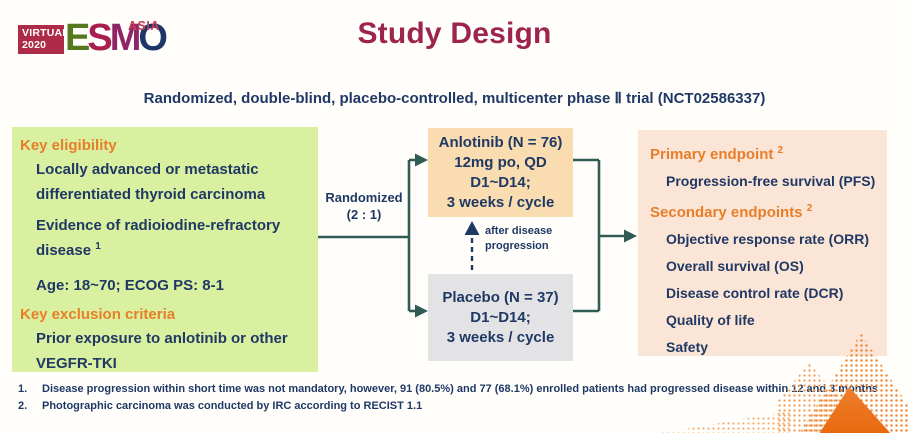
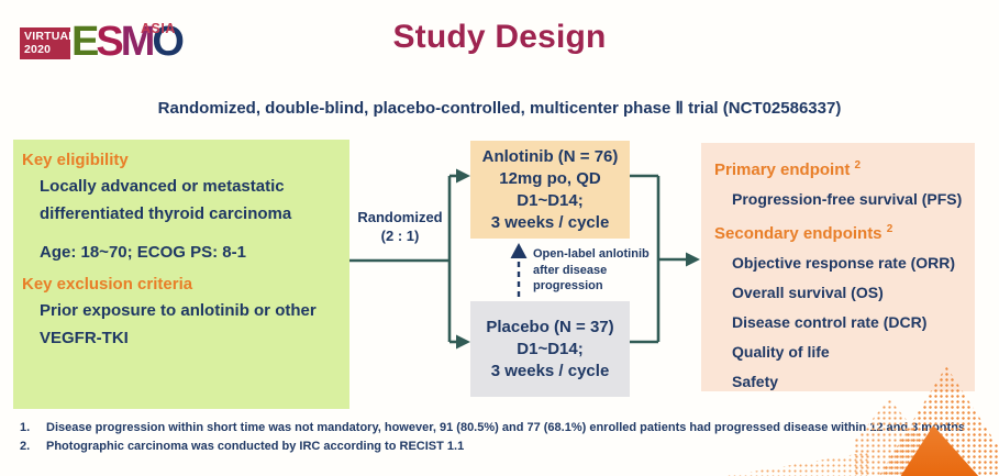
  VIRTUA
  2020
  ESMO
  ASIA
  Study Design
  Randomized, double-blind, placebo-controlled, multicenter phase Ⅱ trial (NCT02586337)
  Key eligibility
  Locally advanced or metastatic differentiated thyroid carcinoma
- Evidence of radioiodine-refractory disease 1
  Age: 18~70; ECOG PS: 8-1
  Key exclusion criteria
  Prior exposure to anlotinib or other VEGFR-TKI
  Randomized
  (2 : 1)
  Anlotinib (N = 76)
  12mg po, QD
  D1~D14;
  3 weeks / cycle
  Placebo (N = 37)
  D1~D14;
  3 weeks / cycle
+ Open-label anlotinib
  after disease
  progression
  Primary endpoint 2
  Progression-free survival (PFS)
  Secondary endpoints 2
  Objective response rate (ORR)
  Overall survival (OS)
  Disease control rate (DCR)
  Quality of life
  Safety
  1.
  Disease progression within short time was not mandatory, however, 91 (80.5%) and 77 (68.1%) enrolled patients had progressed disease within
  2.
  Photographic carcinoma was conducted by IRC according to RECIST 1.1
